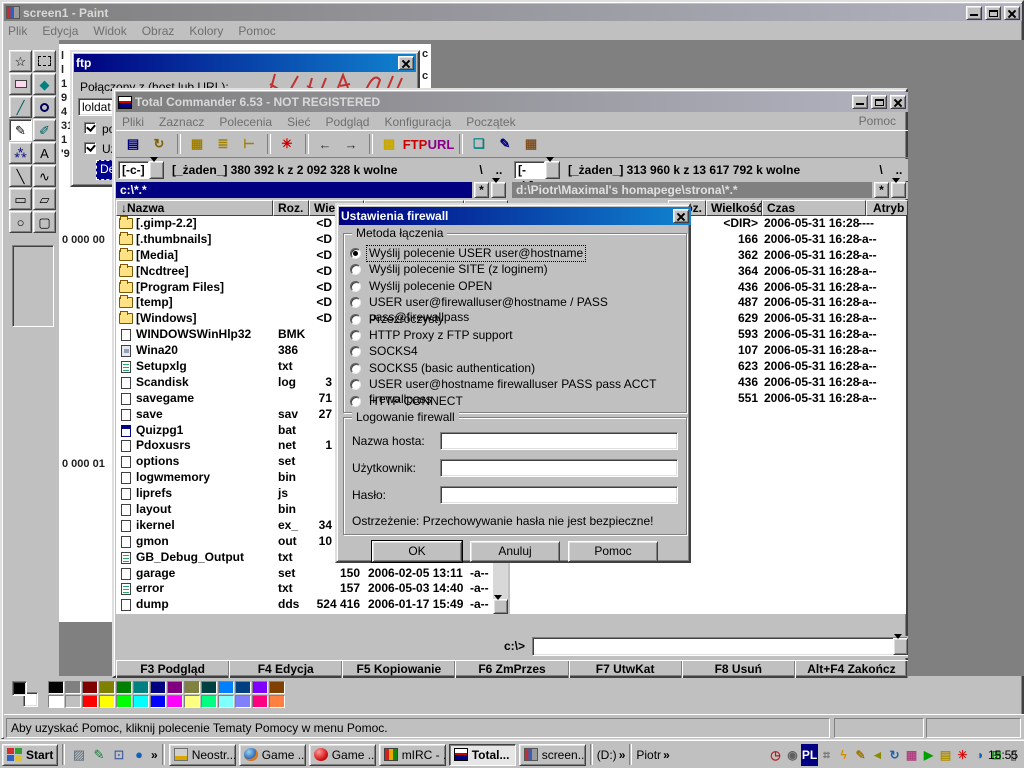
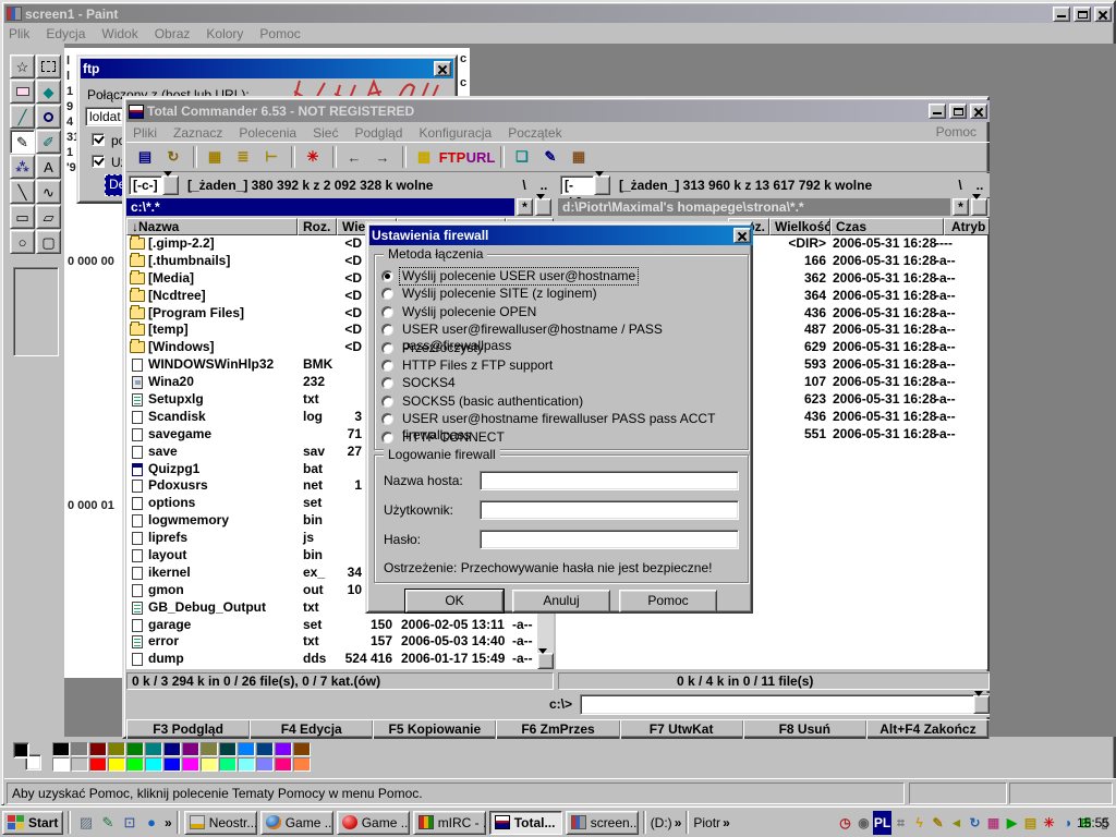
  screen1 - Paint
  Plik
  Edycja
  Widok
  Obraz
  Kolory
  Pomoc
  ☆
  ◆
  ╱
  ✎
  ✐
  ⁂
  A
  ╲
  ∿
  ▭
  ▱
  ○
  ▢
  l
  l
  1
  9
  4
  1
  '9
  0 000 00
  0 000 01
  c
  c
  ftp
  Połączony z (host lub URL):
  loldat
  Aby uzyskać Pomoc, kliknij polecenie Tematy Pomocy w menu Pomoc.
  Total Commander 6.53 - NOT REGISTERED
  Pliki
  Zaznacz
  Polecenia
  Sieć
  Podgląd
  Konfiguracja
  Początek
  Pomoc
  ▤
  ↻
  ▦
  ≣
  ⊢
  ✳
  ←
  →
  ▩
  FTP
  URL
  ❏
  ✎
  ▦
  [-c-]
  [_żaden_] 380 392 k z 2 092 328 k wolne
  \
  ..
  [_żaden_] 313 960 k z 13 617 792 k wolne
  \
  ..
  c:\*.*
  *
  d:\Piotr\Maximal's homapege\strona\*.*
  *
  ↓Nazwa
  Roz.
  Wielkość
  Czas
  Atryb
  [.gimp-2.2]
  <D
  [.thumbnails]
  <D
  [Media]
  <D
  [Ncdtree]
  <D
  [Program Files]
  <D
  [temp]
  <D
  [Windows]
  <D
  WINDOWSWinHlp32
  BMK
  Wina20
- 386
+ 232
  Setupxlg
  txt
  Scandisk
  log
  3
  savegame
  71
  save
  sav
  27
  Quizpg1
  bat
  Pdoxusrs
  net
  1
  options
  set
  logwmemory
  bin
  liprefs
  js
  layout
  bin
  ikernel
  ex_
  34
  gmon
  out
  10
  GB_Debug_Output
  txt
  garage
  set
  150
  2006-02-05 13:11
  -a--
  error
  txt
  157
  2006-05-03 14:40
  -a--
  dump
  dds
  524 416
  2006-01-17 15:49
  -a--
  <DIR>
  2006-05-31 16:28
  ----
  166
  2006-05-31 16:28
  -a--
  362
  2006-05-31 16:28
  -a--
  364
  2006-05-31 16:28
  -a--
  436
  2006-05-31 16:28
  -a--
  487
  2006-05-31 16:28
  -a--
  629
  2006-05-31 16:28
  -a--
  593
  2006-05-31 16:28
  -a--
  107
  2006-05-31 16:28
  -a--
  623
  2006-05-31 16:28
  -a--
  436
  2006-05-31 16:28
  -a--
  551
  2006-05-31 16:28
  -a--
+ 0 k / 3 294 k in 0 / 26 file(s), 0 / 7 kat.(ów)
+ 0 k / 4 k in 0 / 11 file(s)
  c:\>
  F3 Podgląd
  F4 Edycja
  F5 Kopiowanie
  F6 ZmPrzes
  F7 UtwKat
  F8 Usuń
  Alt+F4 Zakończ
  Ustawienia firewall
  Metoda łączenia
  Wyślij polecenie USER user@hostname
  Wyślij polecenie SITE (z loginem)
  Wyślij polecenie OPEN
  USER user@firewalluser@hostname / PASS pass@firewallpass
  Przezroczysty
- HTTP Proxy z FTP support
+ HTTP Files z FTP support
  SOCKS4
  SOCKS5 (basic authentication)
  USER user@hostname firewalluser PASS pass ACCT firewallpass
  HTTP CONNECT
  Logowanie firewall
  Nazwa hosta:
  Użytkownik:
  Hasło:
  Ostrzeżenie: Przechowywanie hasła nie jest bezpieczne!
  OK
  Anuluj
  Pomoc
  Start
  ▨
  ✎
  ⊡
  ●
  »
  Neostr..
  Game ..
  Game ..
  mIRC - .
  Total...
  screen..
  (D:)
  »
  Piotr
  »
  ◷
  ◉
  PL
  ⌗
  ϟ
  ✎
  ◄
  ↻
  ▦
  ▶
  ▤
  ✳
  ◑
  ⊞
  ▯
  15:55
